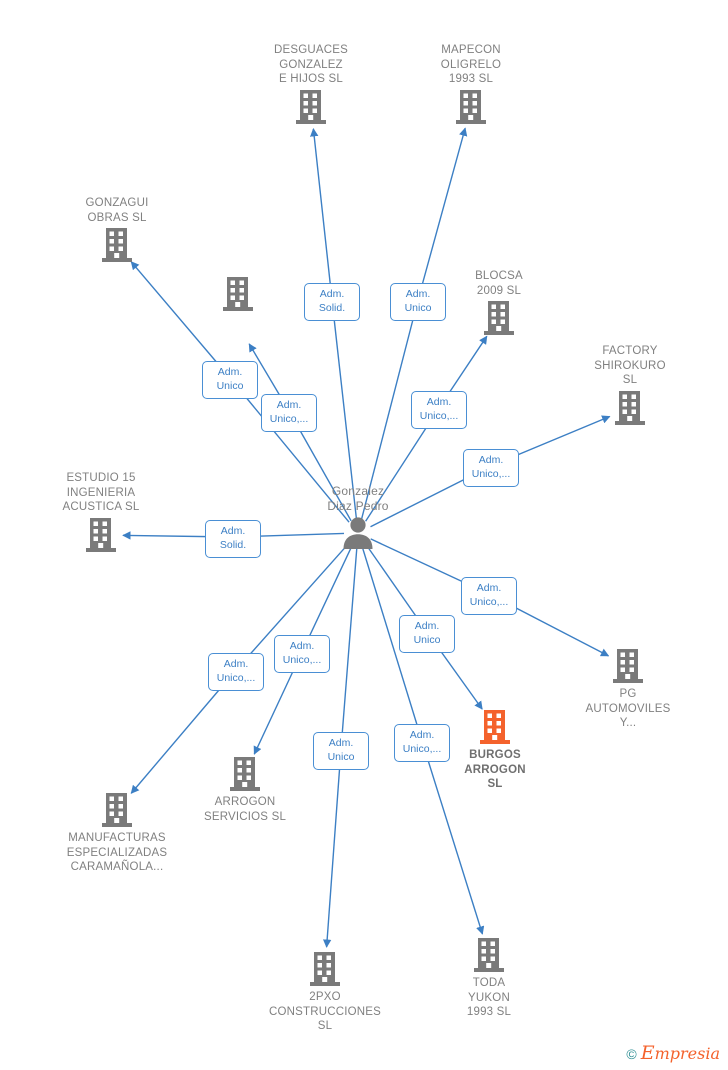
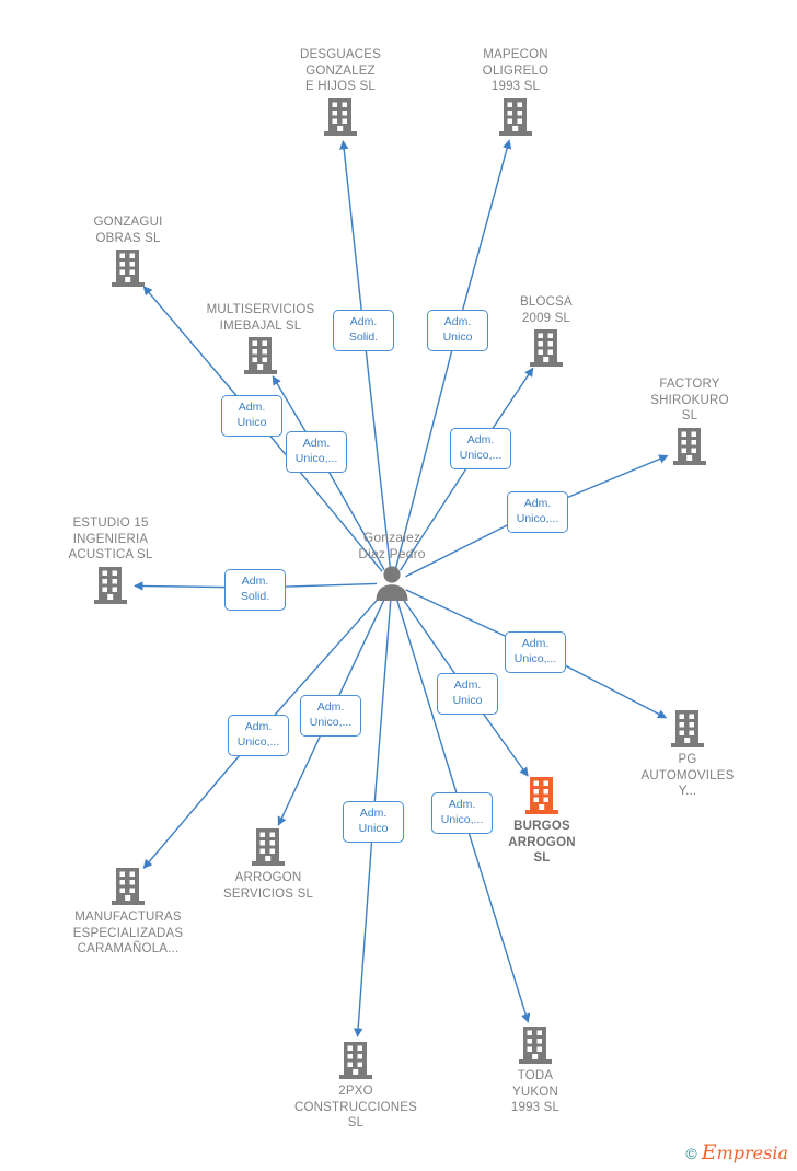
  DESGUACES
  GONZALEZ
  E HIJOS SL
  MAPECON
  OLIGRELO
  1993 SL
  GONZAGUI
  OBRAS SL
+ MULTISERVICIOS
+ IMEBAJAL SL
  BLOCSA
  2009 SL
  FACTORY
  SHIROKURO
  SL
  ESTUDIO 15
  INGENIERIA
  ACUSTICA SL
  Gonzalez
  Diaz Pedro
  PG
  AUTOMOVILES
  Y...
  BURGOS
  ARROGON
  SL
  ARROGON
  SERVICIOS SL
  MANUFACTURAS
  ESPECIALIZADAS
  CARAMAÑOLA...
  2PXO
  CONSTRUCCIONES
  SL
  TODA
  YUKON
  1993 SL
  Adm.
  Solid.
  Adm.
  Unico
  Adm.
  Unico
  Adm.
  Unico,...
  Adm.
  Unico,...
  Adm.
  Unico,...
  Adm.
  Solid.
  Adm.
  Unico,...
  Adm.
  Unico
  Adm.
  Unico,...
  Adm.
  Unico,...
  Adm.
  Unico
  Adm.
  Unico,...
  ©
  Empresia
